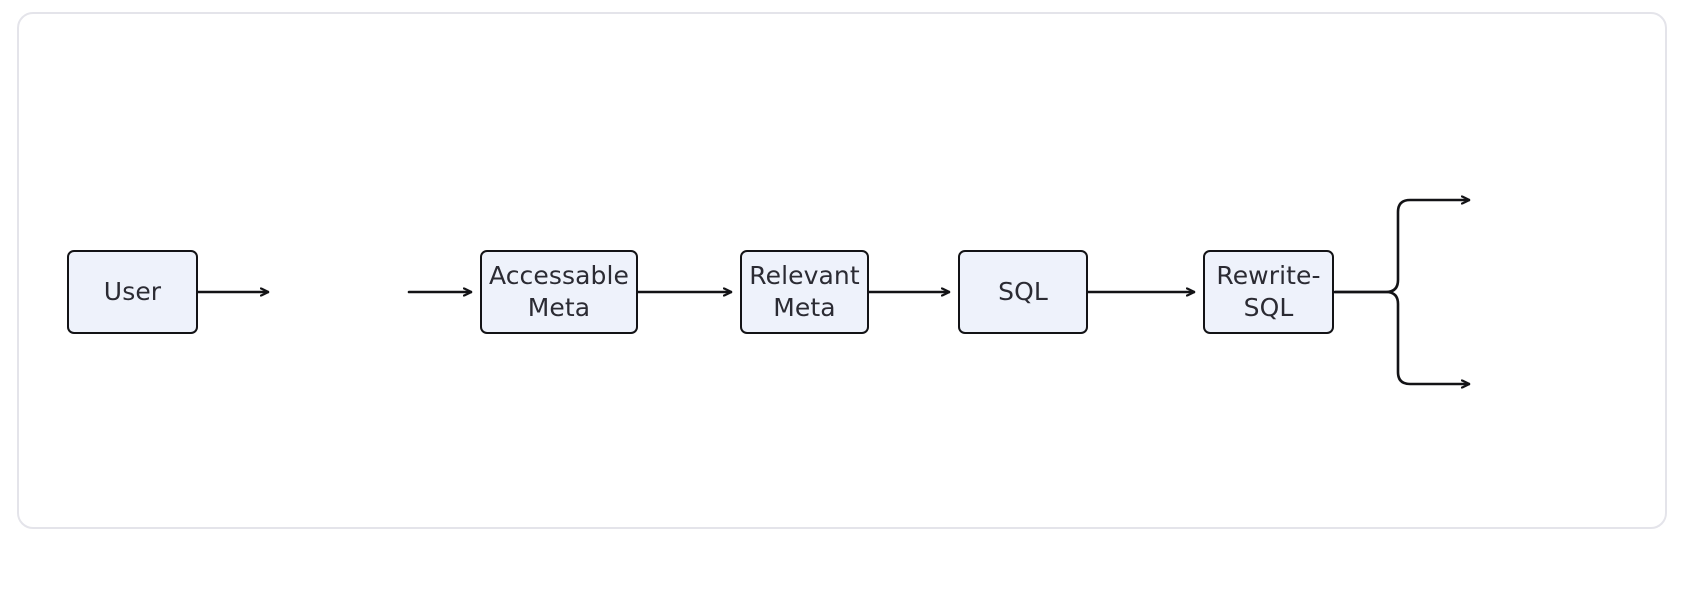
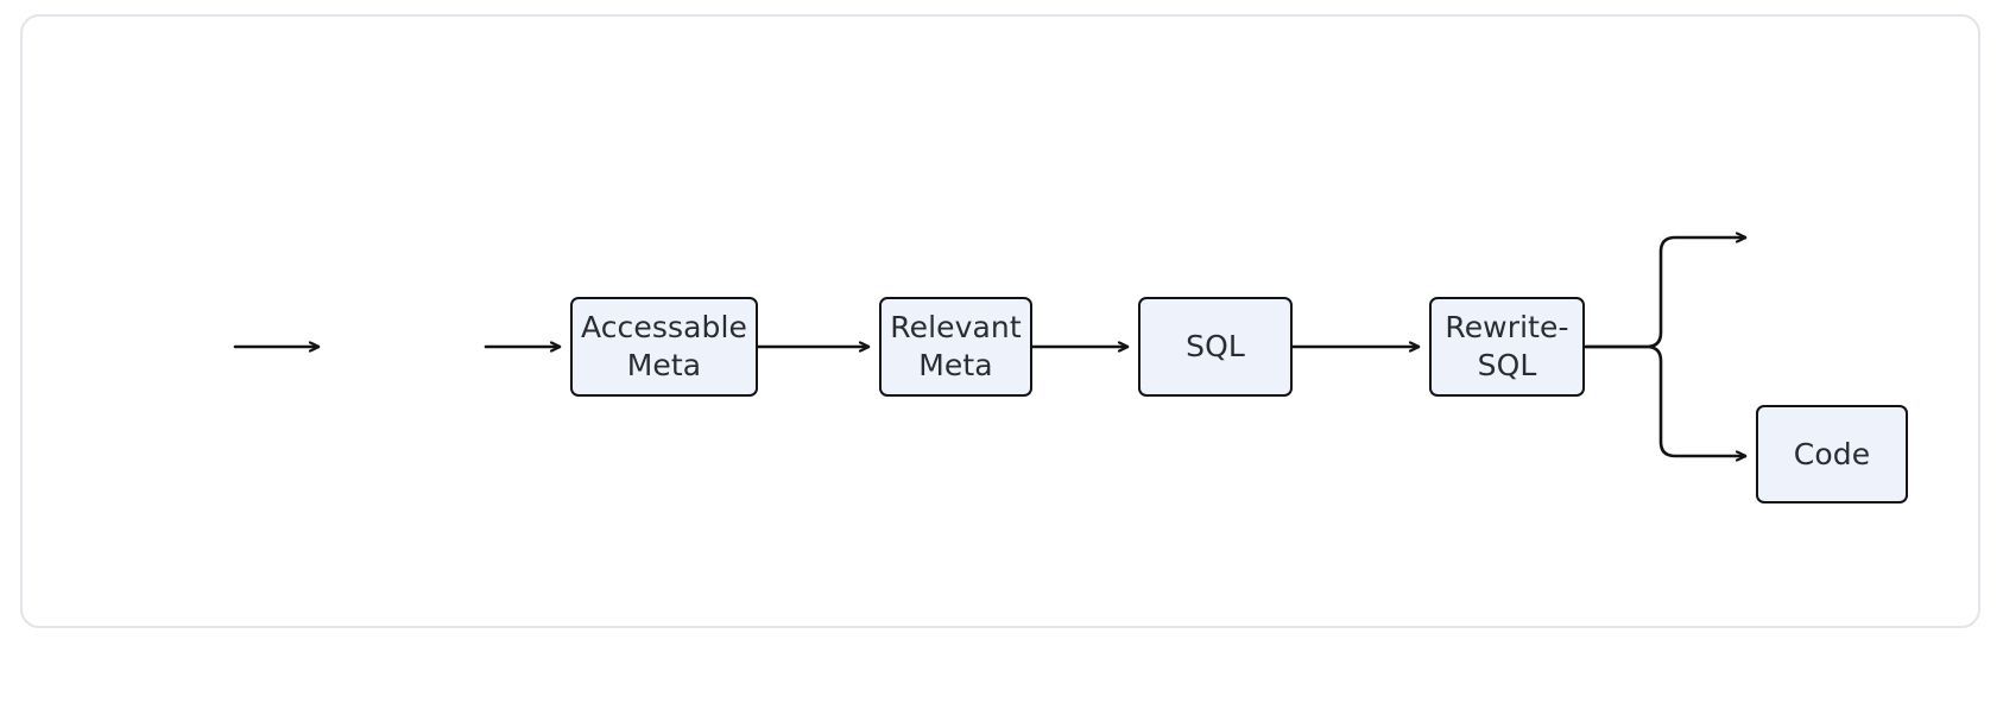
- User
  Accessable
  Meta
  Relevant
  Meta
  SQL
  Rewrite-
  SQL
+ Code
